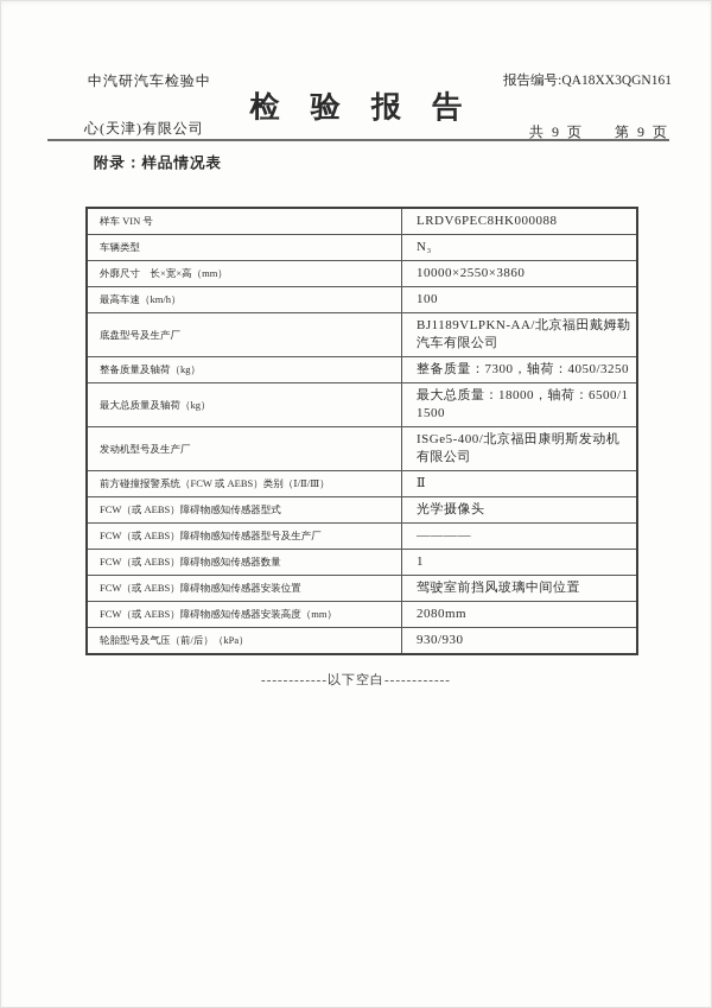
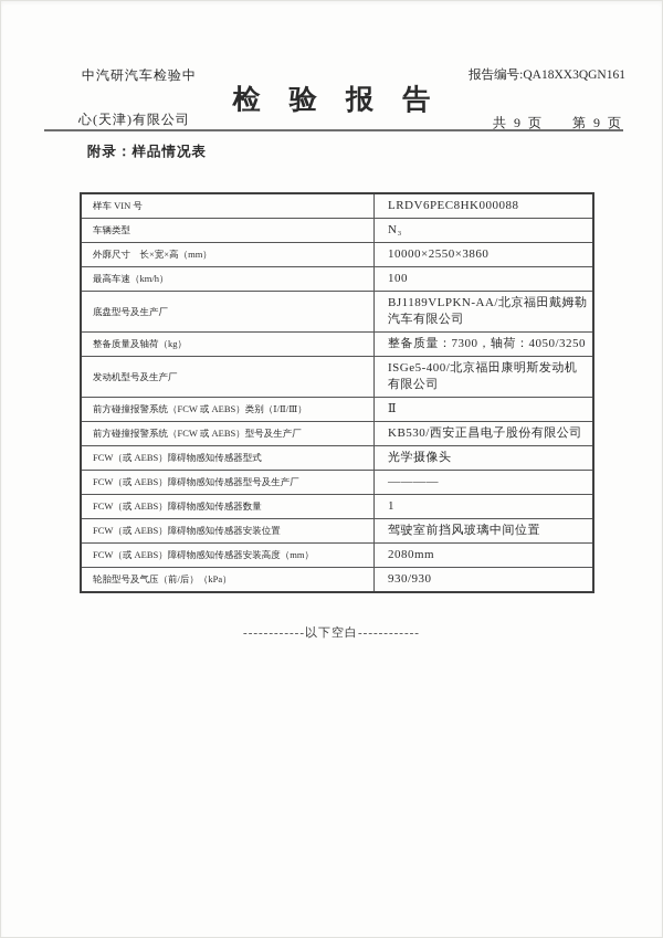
  中汽研汽车检验中
  检 验 报 告
  报告编号:QA18XX3QGN161
  心(天津)有限公司
  共 9 页 第 9 页
  附录：样品情况表
  样车 VIN 号	LRDV6PEC8HK000088
  车辆类型	N₃
  外廓尺寸 长×宽×高（mm）	10000×2550×3860
  最高车速（km/h）	100
  底盘型号及生产厂	BJ1189VLPKN-AA/北京福田戴姆勒汽车有限公司
  整备质量及轴荷（kg）	整备质量：7300，轴荷：4050/3250
- 最大总质量及轴荷（kg）	最大总质量：18000，轴荷：6500/11500
  发动机型号及生产厂	ISGe5-400/北京福田康明斯发动机有限公司
  前方碰撞报警系统（FCW 或 AEBS）类别（Ⅰ/Ⅱ/Ⅲ）	Ⅱ
+ 前方碰撞报警系统（FCW 或 AEBS）型号及生产厂	KB530/西安正昌电子股份有限公司
  FCW（或 AEBS）障碍物感知传感器型式	光学摄像头
  FCW（或 AEBS）障碍物感知传感器型号及生产厂	————
  FCW（或 AEBS）障碍物感知传感器数量	1
  FCW（或 AEBS）障碍物感知传感器安装位置	驾驶室前挡风玻璃中间位置
  FCW（或 AEBS）障碍物感知传感器安装高度（mm）	2080mm
  轮胎型号及气压（前/后）（kPa）	930/930
  ------------以下空白------------
